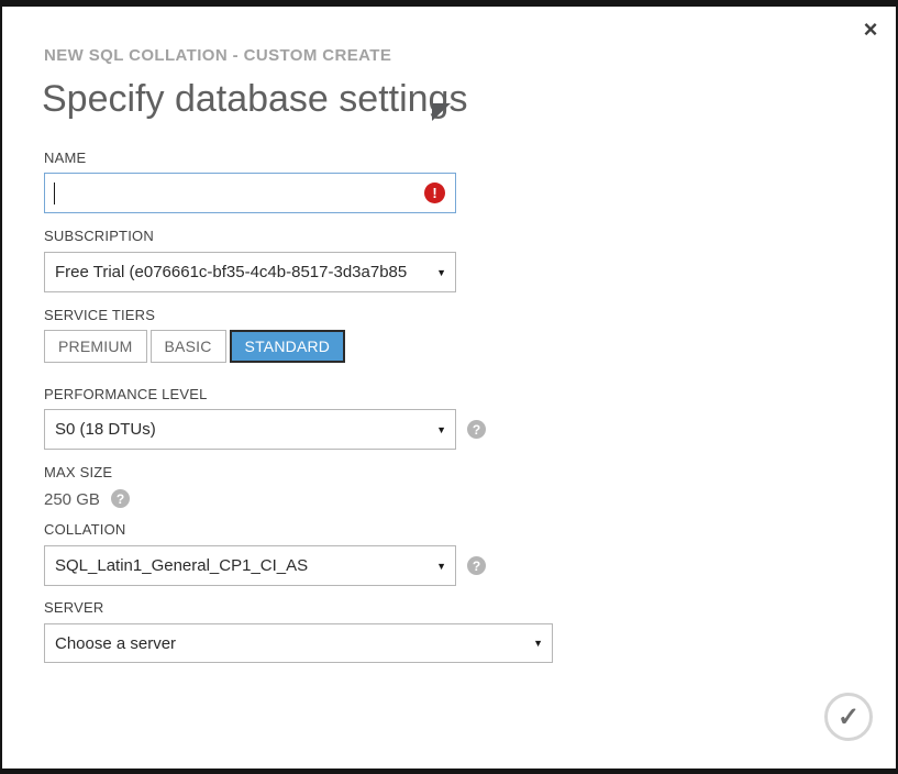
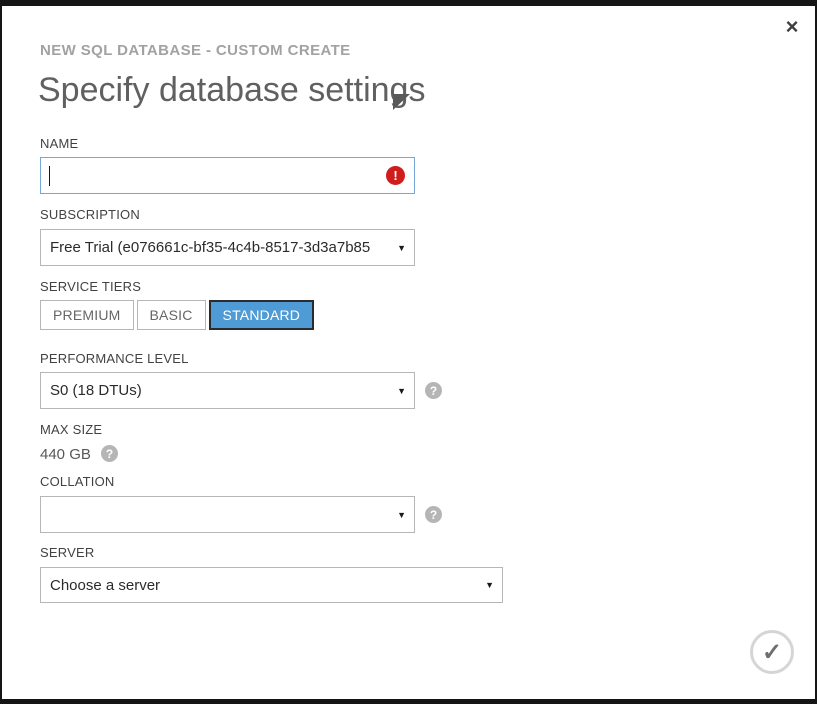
  ×
- NEW SQL COLLATION - CUSTOM CREATE
+ NEW SQL DATABASE - CUSTOM CREATE
  Specify database settings
  NAME
  !
  SUBSCRIPTION
  Free Trial (e076661c-bf35-4c4b-8517-3d3a7b85
  ▼
  SERVICE TIERS
  PREMIUM
  BASIC
  STANDARD
  PERFORMANCE LEVEL
  S0 (18 DTUs)
  ▼
  ?
  MAX SIZE
- 250 GB
+ 440 GB
  ?
  COLLATION
- SQL_Latin1_General_CP1_CI_AS
  ▼
  ?
  SERVER
  Choose a server
  ▼
  ✓
